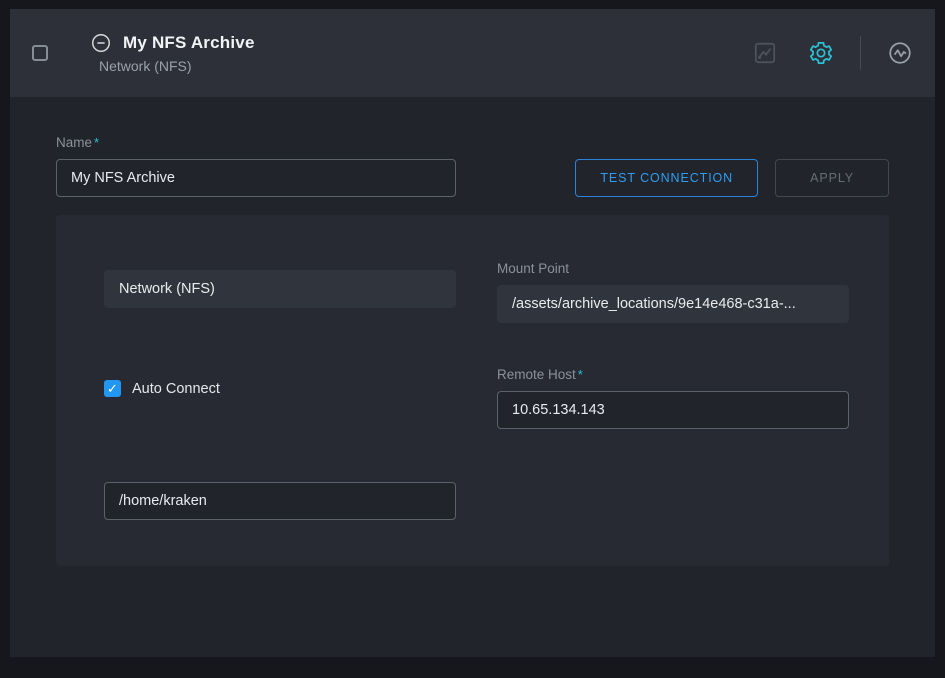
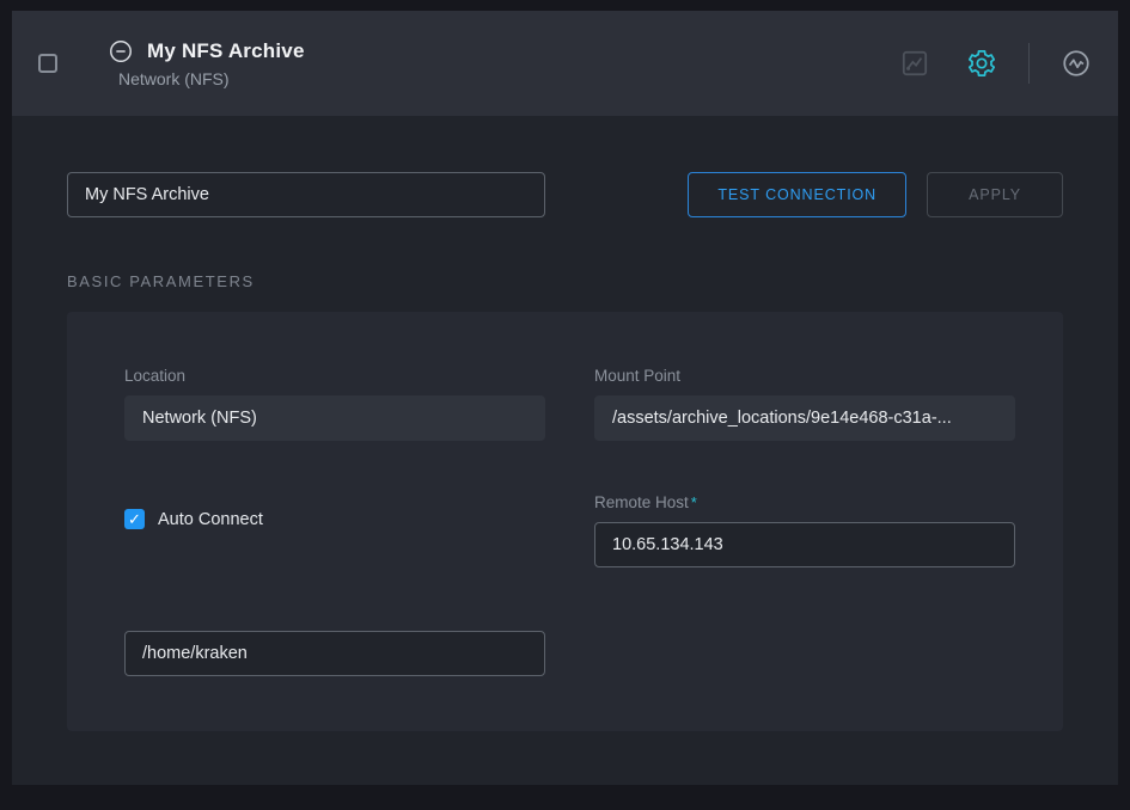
  My NFS Archive
  Network (NFS)
- Name *
  My NFS Archive
  TEST CONNECTION
  APPLY
+ BASIC PARAMETERS
+ Location
  Network (NFS)
  Mount Point
  /assets/archive_locations/9e14e468-c31a-...
  ✓
  Auto Connect
  Remote Host *
  10.65.134.143
  /home/kraken
